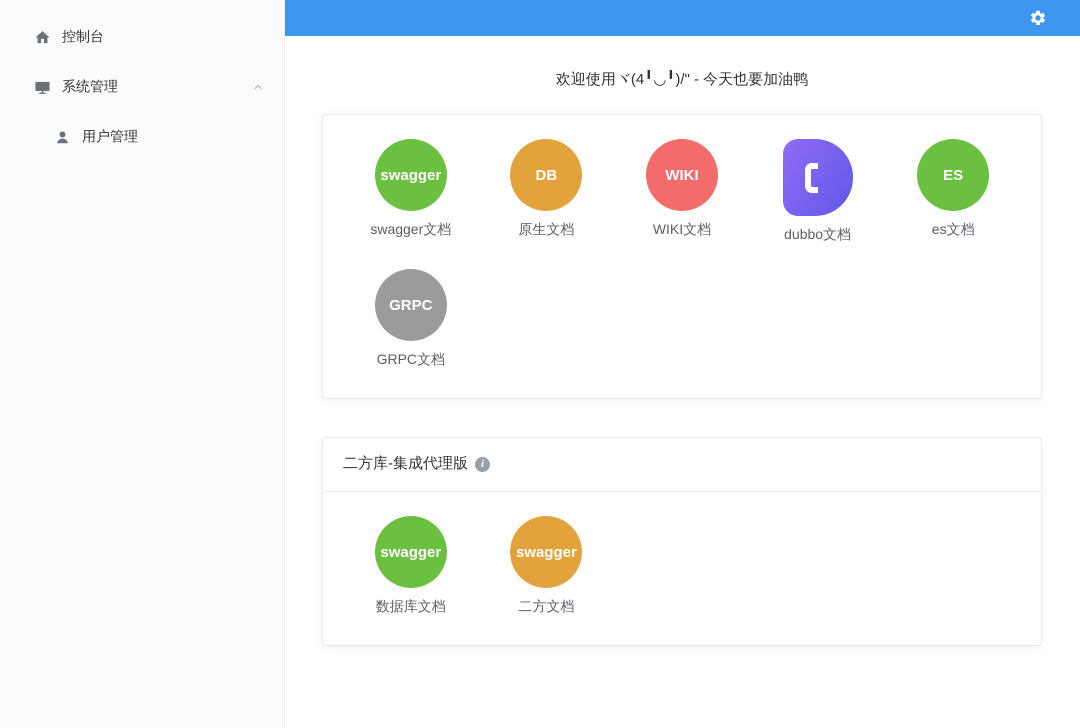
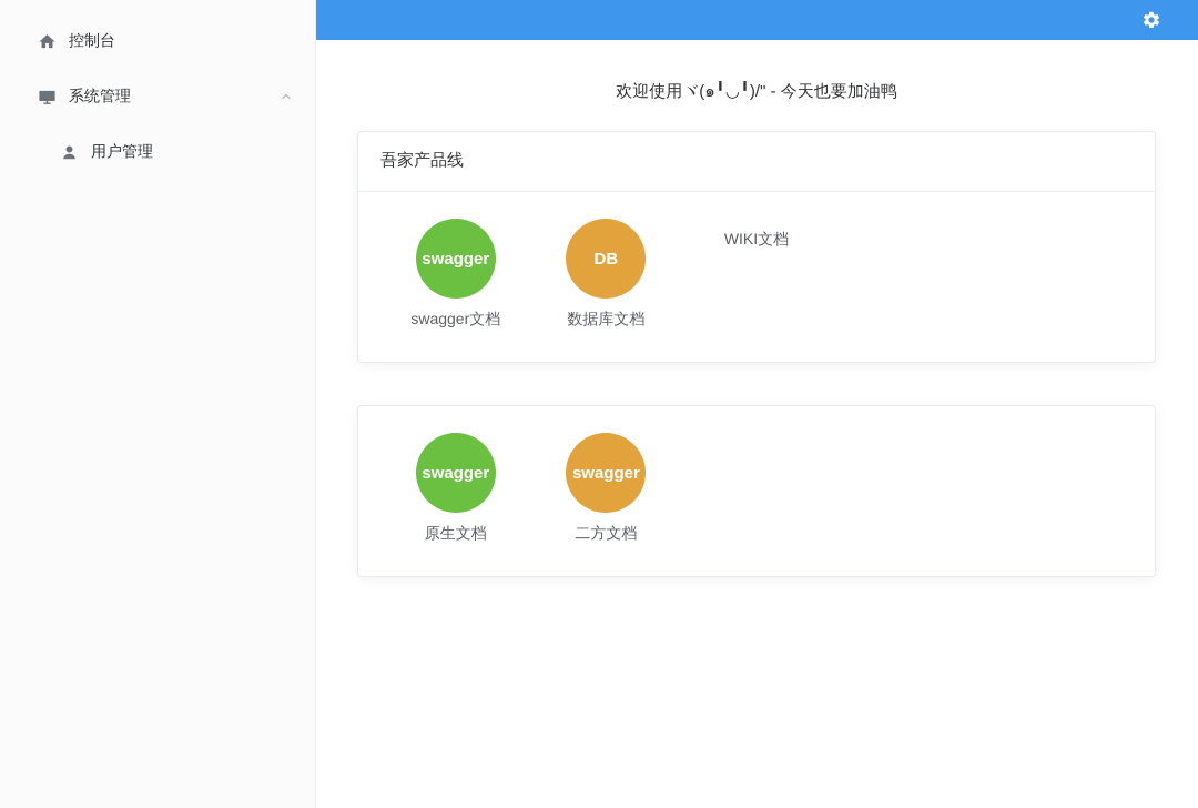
  控制台
  系统管理
  用户管理
- 欢迎使用ヾ(4╹◡╹)/" - 今天也要加油鸭
+ 欢迎使用ヾ(๑╹◡╹)/" - 今天也要加油鸭
+ 吾家产品线
  swagger
  swagger文档
  DB
- 原生文档
+ 数据库文档
- WIKI
  WIKI文档
- dubbo文档
- ES
- es文档
- GRPC
- GRPC文档
- 二方库-集成代理版
- i
  swagger
- 数据库文档
+ 原生文档
  swagger
  二方文档
